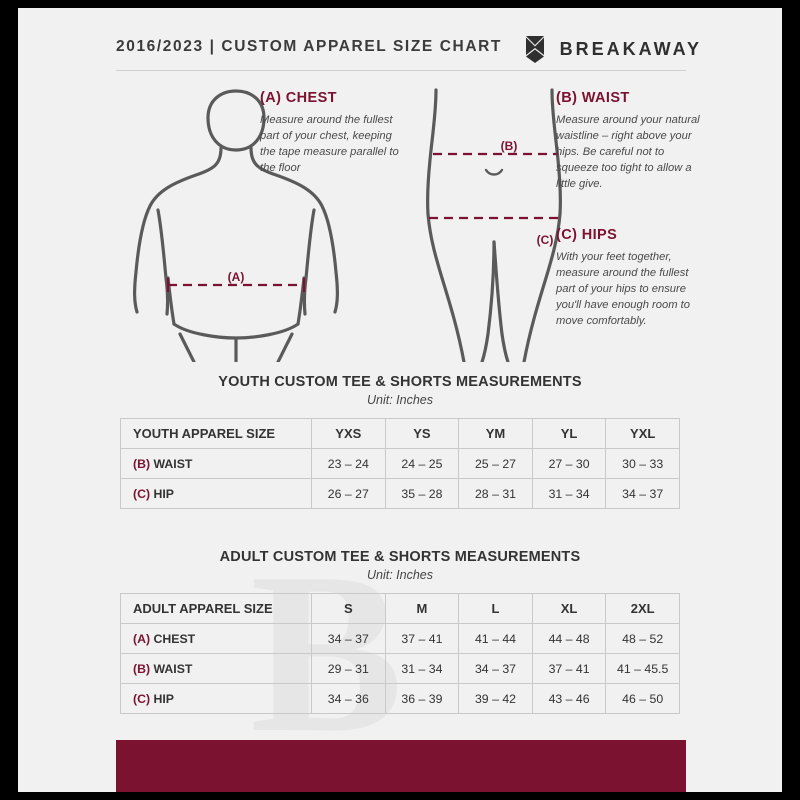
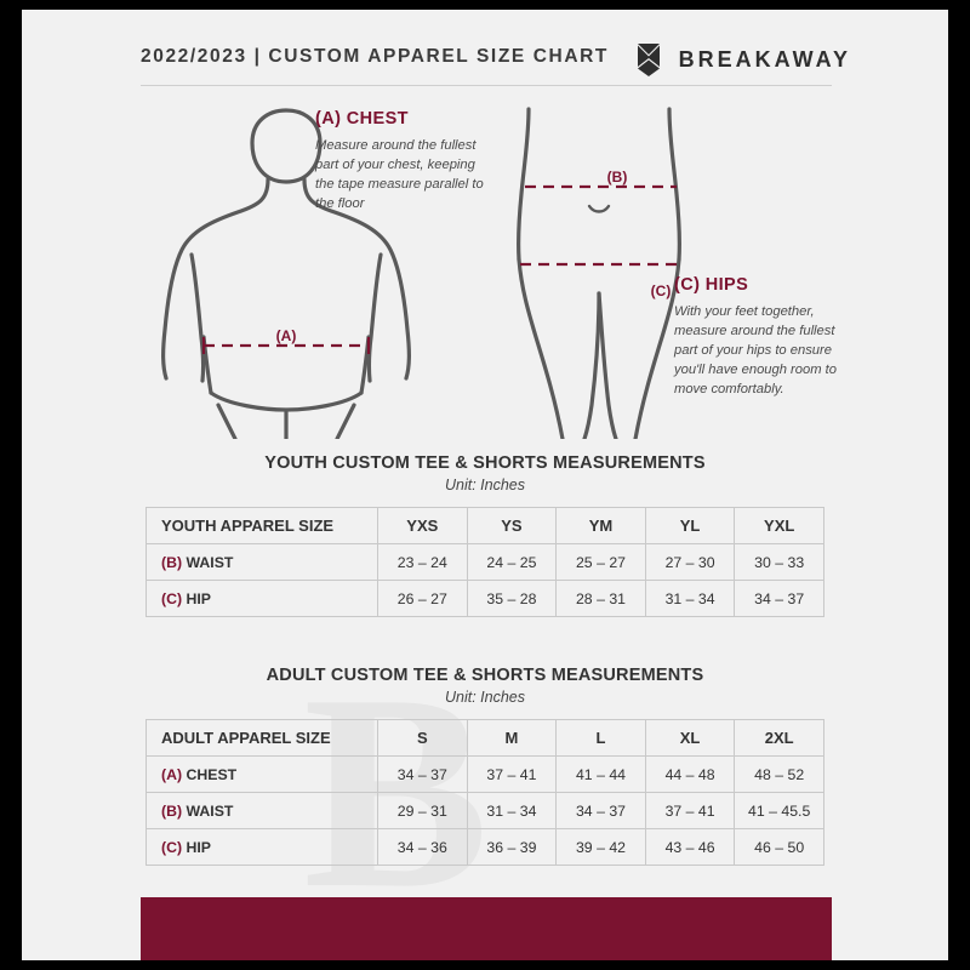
  B
- 2016/2023 | CUSTOM APPAREL SIZE CHART
+ 2022/2023 | CUSTOM APPAREL SIZE CHART
  BREAKAWAY
  (A)
  (B)
  (C)
  (A) CHEST
  Measure around the fullest part of your chest, keeping the tape measure parallel to the floor
- (B) WAIST
- Measure around your natural waistline – right above your hips. Be careful not to squeeze too tight to allow a little give.
  (C) HIPS
  With your feet together, measure around the fullest part of your hips to ensure you'll have enough room to move comfortably.
  YOUTH CUSTOM TEE & SHORTS MEASUREMENTS
  Unit: Inches
  YOUTH APPAREL SIZE	YXS	YS	YM	YL	YXL
  (B) WAIST	23 – 24	24 – 25	25 – 27	27 – 30	30 – 33
  (C) HIP	26 – 27	35 – 28	28 – 31	31 – 34	34 – 37
  ADULT CUSTOM TEE & SHORTS MEASUREMENTS
  Unit: Inches
  ADULT APPAREL SIZE	S	M	L	XL	2XL
  (A) CHEST	34 – 37	37 – 41	41 – 44	44 – 48	48 – 52
  (B) WAIST	29 – 31	31 – 34	34 – 37	37 – 41	41 – 45.5
  (C) HIP	34 – 36	36 – 39	39 – 42	43 – 46	46 – 50
